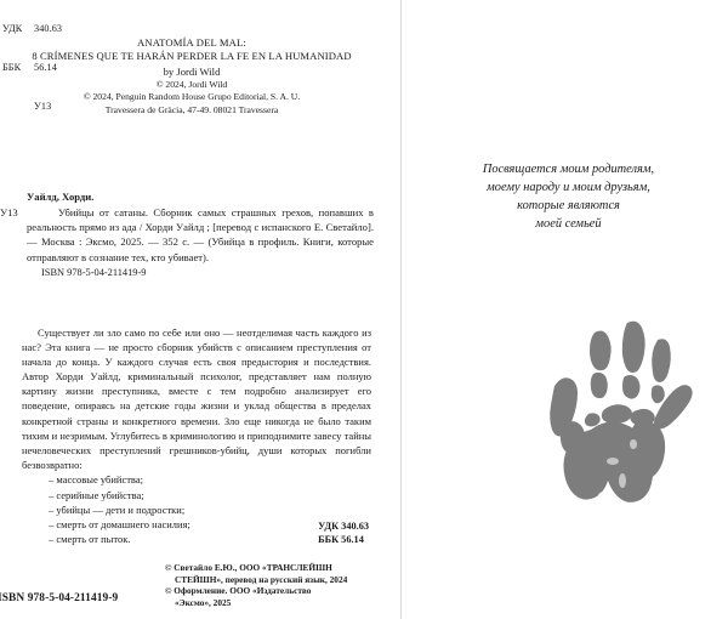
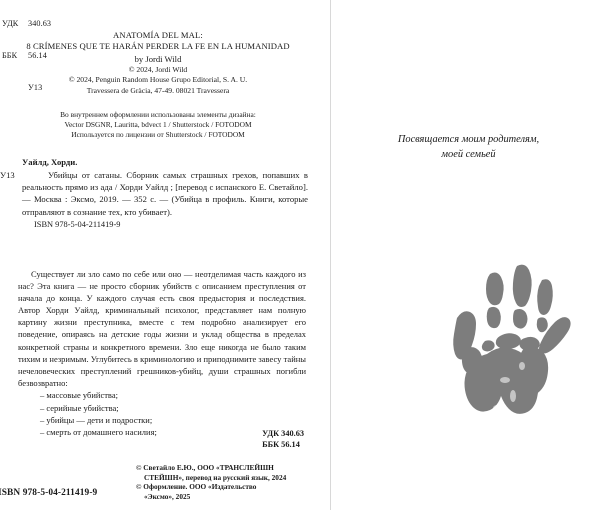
  УДК 340.63
  ББК 56.14
  У13
  ANATOMÍA DEL MAL:
  8 CRÍMENES QUE TE HARÁN PERDER LA FE EN LA HUMANIDAD
  by Jordi Wild
  © 2024, Jordi Wild
  © 2024, Penguin Random House Grupo Editorial, S. A. U.
  Travessera de Gràcia, 47-49. 08021 Travessera
+ Во внутреннем оформлении использованы элементы дизайна:
+ Vector DSGNR, Lauritta, bdvect 1 / Shutterstock / FOTODOM
+ Используется по лицензии от Shutterstock / FOTODOM
  Уайлд, Хорди.
  У13
- Убийцы от сатаны. Сборник самых страшных грехов, попавших в реальность прямо из ада / Хорди Уайлд ; [перевод с испанского Е. Светайло]. — Москва : Эксмо, 2025. — 352 с. — (Убийца в профиль. Книги, которые отправляют в сознание тех, кто убивает).
+ Убийцы от сатаны. Сборник самых страшных грехов, попавших в реальность прямо из ада / Хорди Уайлд ; [перевод с испанского Е. Светайло]. — Москва : Эксмо, 2019. — 352 с. — (Убийца в профиль. Книги, которые отправляют в сознание тех, кто убивает).
  ISBN 978-5-04-211419-9
- Существует ли зло само по себе или оно — неотделимая часть каждого из нас? Эта книга — не просто сборник убийств с описанием преступления от начала до конца. У каждого случая есть своя предыстория и последствия. Автор Хорди Уайлд, криминальный психолог, представляет нам полную картину жизни преступника, вместе с тем подробно анализирует его поведение, опираясь на детские годы жизни и уклад общества в пределах конкретной страны и конкретного времени. Зло еще никогда не было таким тихим и незримым. Углубитесь в криминологию и приподнимите завесу тайны нечеловеческих преступлений грешников-убийц, души которых погибли безвозвратно:
+ Существует ли зло само по себе или оно — неотделимая часть каждого из нас? Эта книга — не просто сборник убийств с описанием преступления от начала до конца. У каждого случая есть своя предыстория и последствия. Автор Хорди Уайлд, криминальный психолог, представляет нам полную картину жизни преступника, вместе с тем подробно анализирует его поведение, опираясь на детские годы жизни и уклад общества в пределах конкретной страны и конкретного времени. Зло еще никогда не было таким тихим и незримым. Углубитесь в криминологию и приподнимите завесу тайны нечеловеческих преступлений грешников-убийц, души страшных погибли безвозвратно:
  – массовые убийства;
  – серийные убийства;
  – убийцы — дети и подростки;
  – смерть от домашнего насилия;
- – смерть от пыток.
  УДК 340.63
  ББК 56.14
  © Светайло Е.Ю., ООО «ТРАНСЛЕЙШН
  СТЕЙШН», перевод на русский язык, 2024
  © Оформление. ООО «Издательство
  «Эксмо», 2025
  SBN 978-5-04-211419-9
  Посвящается моим родителям,
- моему народу и моим друзьям,
- которые являются
  моей семьей
